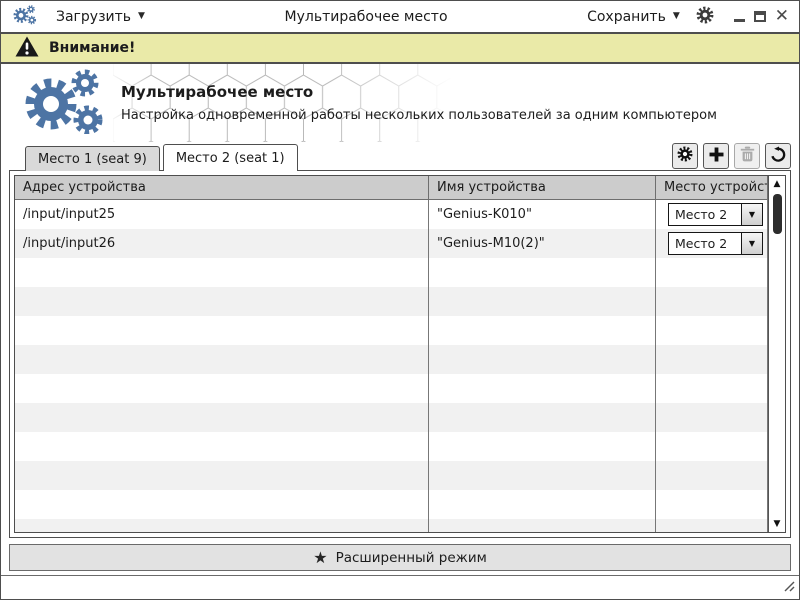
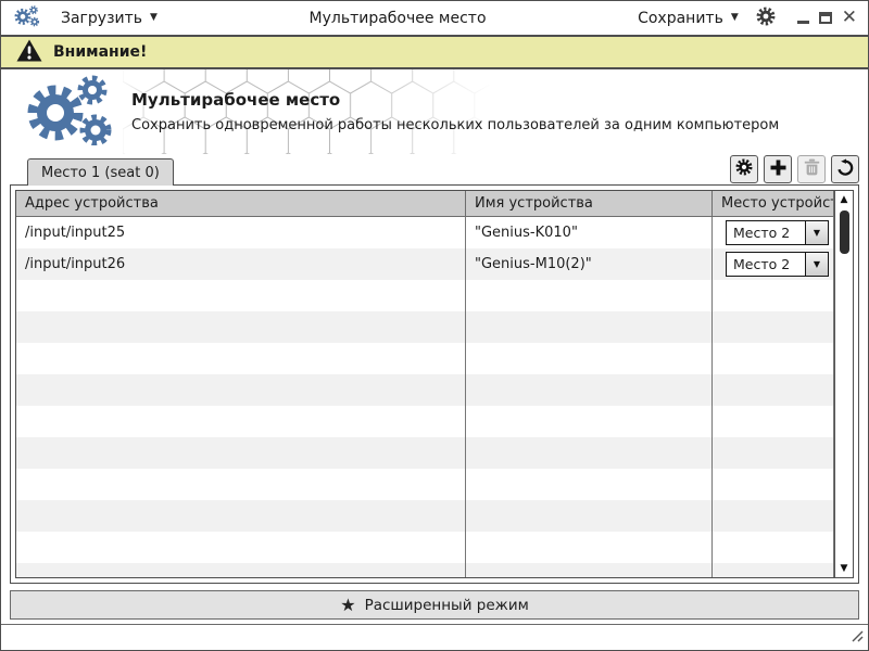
  Загрузить
  ▼
  Мультирабочее место
  Сохранить
  ▼
  ✕
  Внимание!
  Мультирабочее место
- Настройка одновременной работы нескольких пользователей за одним компьютером
+ Сохранить одновременной работы нескольких пользователей за одним компьютером
- Место 1 (seat 9)
+ Место 1 (seat 0)
- Место 2 (seat 1)
  Адрес устройства
  Имя устройства
  Место устройс
  /input/input25
  "Genius-K010"
  Место 2
  ▼
  /input/input26
  "Genius-M10(2)"
  Место 2
  ▼
  ▲
  ▼
  ★
  Расширенный режим
